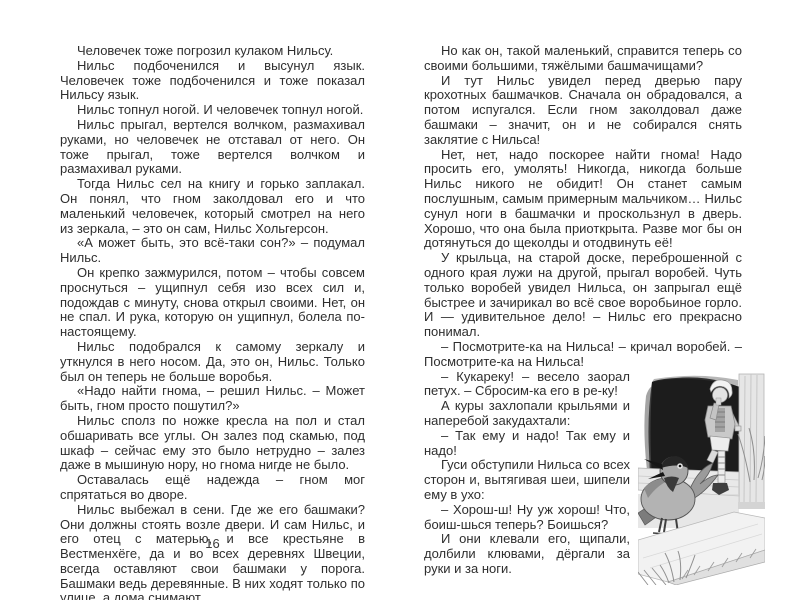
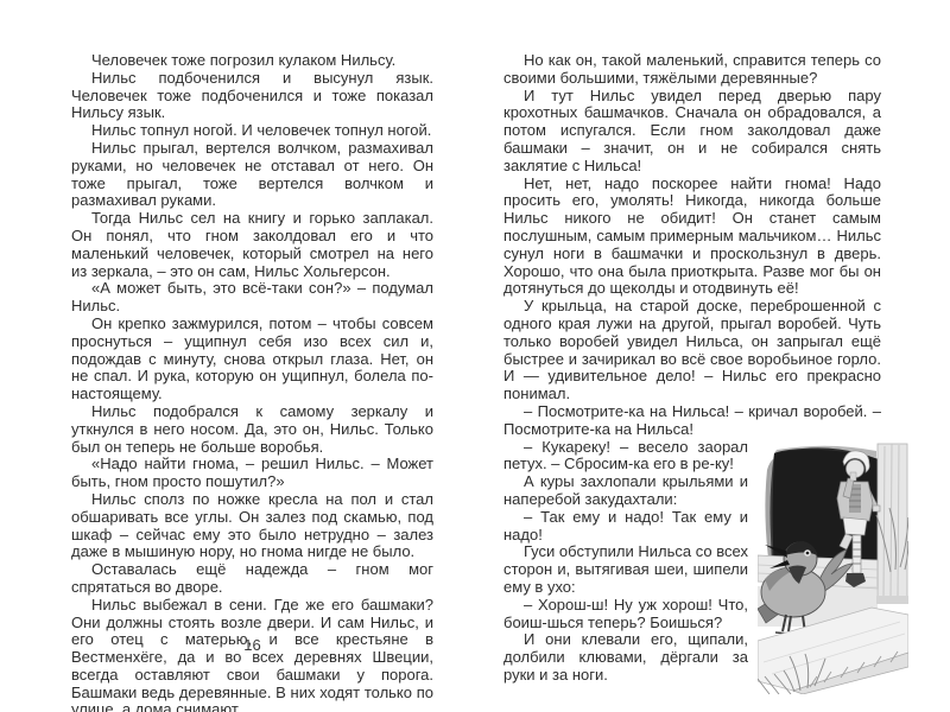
  Человечек тоже погрозил кулаком Нильсу.
  Нильс подбоченился и высунул язык. Человечек тоже подбоченился и тоже показал Нильсу язык.
  Нильс топнул ногой. И человечек топнул ногой.
  Нильс прыгал, вертелся волчком, размахивал руками, но человечек не отставал от него. Он тоже прыгал, тоже вертелся волчком и размахивал руками.
  Тогда Нильс сел на книгу и горько заплакал. Он понял, что гном заколдовал его и что маленький человечек, который смотрел на него из зеркала, – это он сам, Нильс Хольгерсон.
  «А может быть, это всё-таки сон?» – подумал Нильс.
- Он крепко зажмурился, потом – чтобы совсем проснуться – ущипнул себя изо всех сил и, подождав с минуту, снова открыл своими. Нет, он не спал. И рука, которую он ущипнул, болела по-настоящему.
+ Он крепко зажмурился, потом – чтобы совсем проснуться – ущипнул себя изо всех сил и, подождав с минуту, снова открыл глаза. Нет, он не спал. И рука, которую он ущипнул, болела по-настоящему.
  Нильс подобрался к самому зеркалу и уткнулся в него носом. Да, это он, Нильс. Только был он теперь не больше воробья.
  «Надо найти гнома, – решил Нильс. – Может быть, гном просто пошутил?»
  Нильс сполз по ножке кресла на пол и стал обшаривать все углы. Он залез под скамью, под шкаф – сейчас ему это было нетрудно – залез даже в мышиную нору, но гнома нигде не было.
  Оставалась ещё надежда – гном мог спрятаться во дворе.
  Нильс выбежал в сени. Где же его башмаки? Они должны стоять возле двери. И сам Нильс, и его отец с матерью, и все крестьяне в Вестменхёге, да и во всех деревнях Швеции, всегда оставляют свои башмаки у порога. Башмаки ведь деревянные. В них ходят только по улице, а дома снимают.
  16
- Но как он, такой маленький, справится теперь со своими большими, тяжёлыми башмачищами?
+ Но как он, такой маленький, справится теперь со своими большими, тяжёлыми деревянные?
  И тут Нильс увидел перед дверью пару крохотных башмачков. Сначала он обрадовался, а потом испугался. Если гном заколдовал даже башмаки – значит, он и не собирался снять заклятие с Нильса!
  Нет, нет, надо поскорее найти гнома! Надо просить его, умолять! Никогда, никогда больше Нильс никого не обидит! Он станет самым послушным, самым примерным мальчиком… Нильс сунул ноги в башмачки и проскользнул в дверь. Хорошо, что она была приоткрыта. Разве мог бы он дотянуться до щеколды и отодвинуть её!
  У крыльца, на старой доске, переброшенной с одного края лужи на другой, прыгал воробей. Чуть только воробей увидел Нильса, он запрыгал ещё быстрее и зачирикал во всё свое воробьиное горло. И — удивительное дело! – Нильс его прекрасно понимал.
  – Посмотрите-ка на Нильса! – кричал воробей. – Посмотрите-ка на Нильса!
  – Кукареку! – весело заорал петух. – Сбросим-ка его в ре-ку!
  А куры захлопали крыльями и наперебой закудахтали:
  – Так ему и надо! Так ему и надо!
  Гуси обступили Нильса со всех сторон и, вытягивая шеи, шипели ему в ухо:
  – Хорош-ш! Ну уж хорош! Что, боиш-шься теперь? Боишься?
  И они клевали его, щипали, долбили клювами, дёргали за руки и за ноги.
